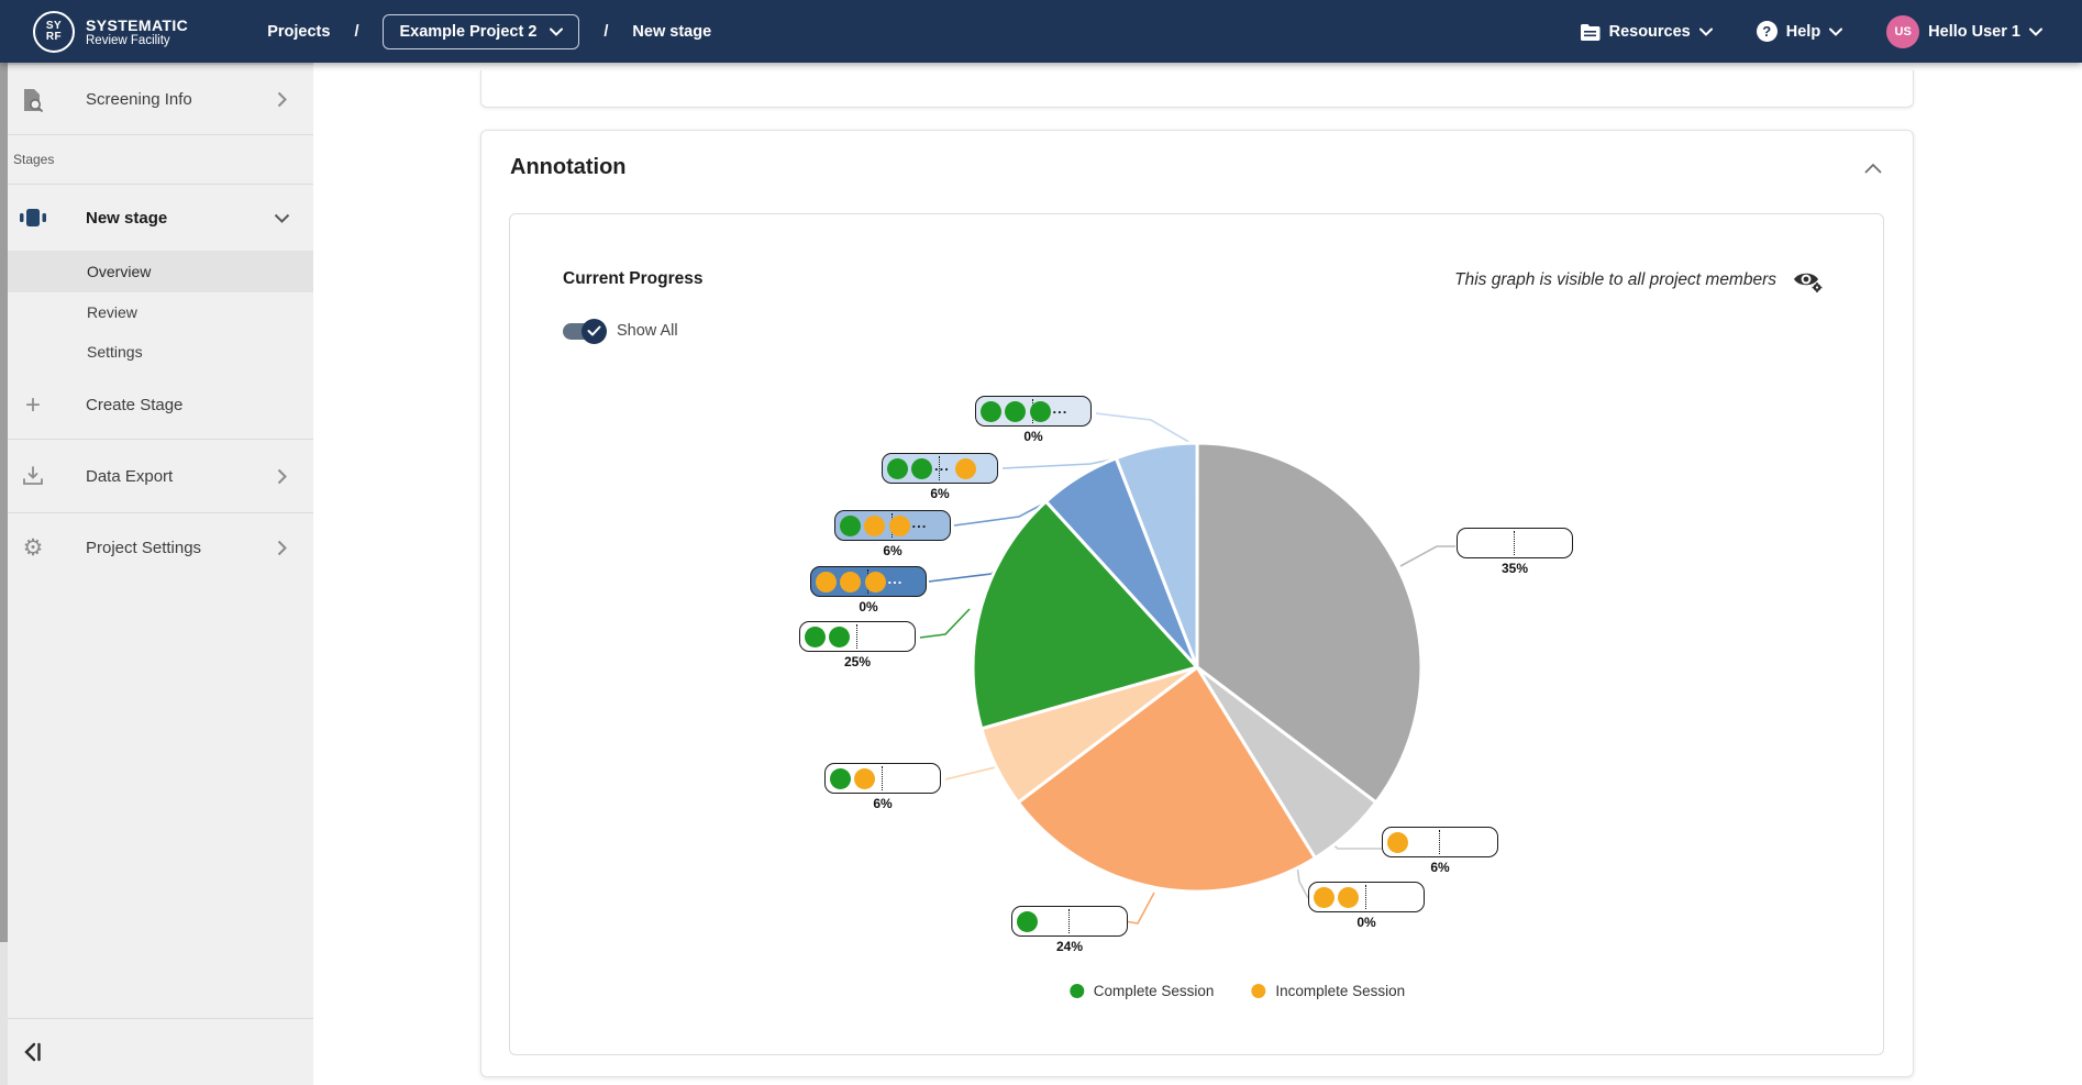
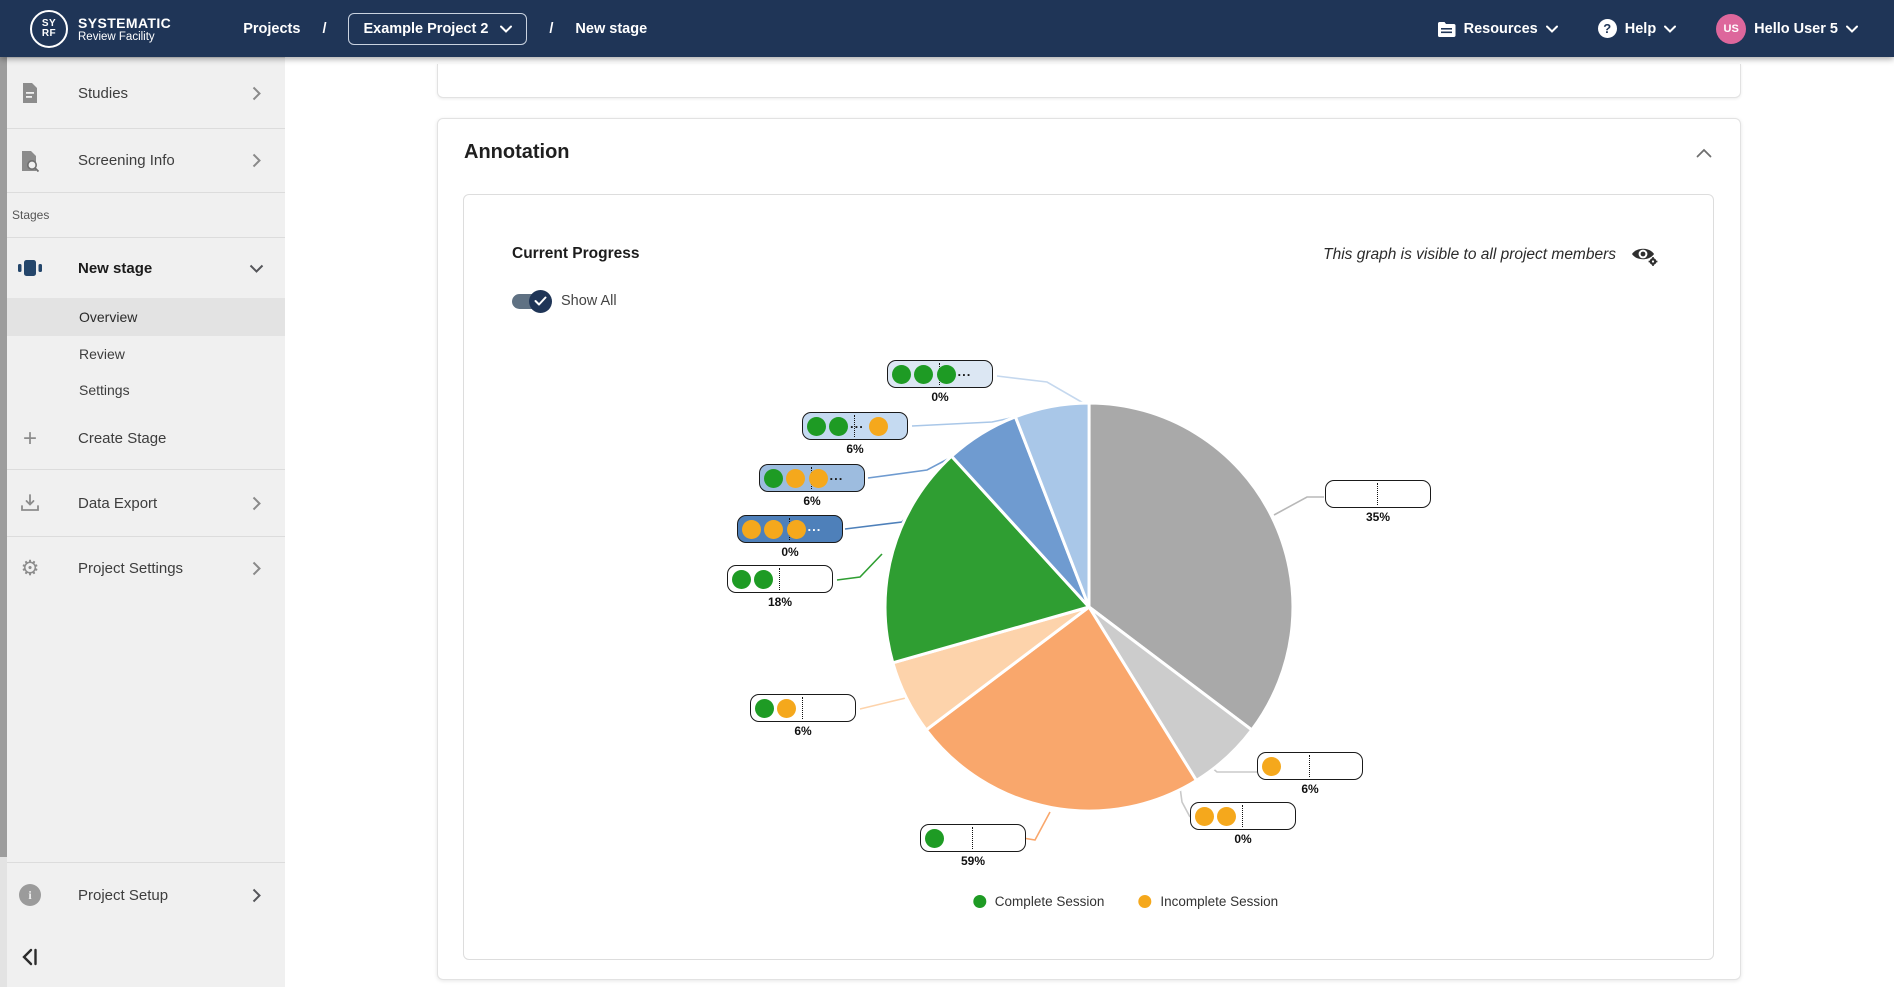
  SY
  RF
  SYSTEMATIC
  Review Facility
  Projects
  /
  Example Project 2
  /
  New stage
  Resources
  ?
  Help
  US
- Hello User 1
+ Hello User 5
+ Studies
  Screening Info
  Stages
  New stage
  Overview
  Review
  Settings
  +
  Create Stage
  Data Export
  ⚙
  Project Settings
+ i
+ Project Setup
  Annotation
  Current Progress
  This graph is visible to all project members
  Show All
  Complete Session
  Incomplete Session
  35%
  6%
  0%
- 24%
+ 59%
  6%
- 25%
+ 18%
  ...
  0%
  ...
  6%
  ...
  6%
  ...
  0%
